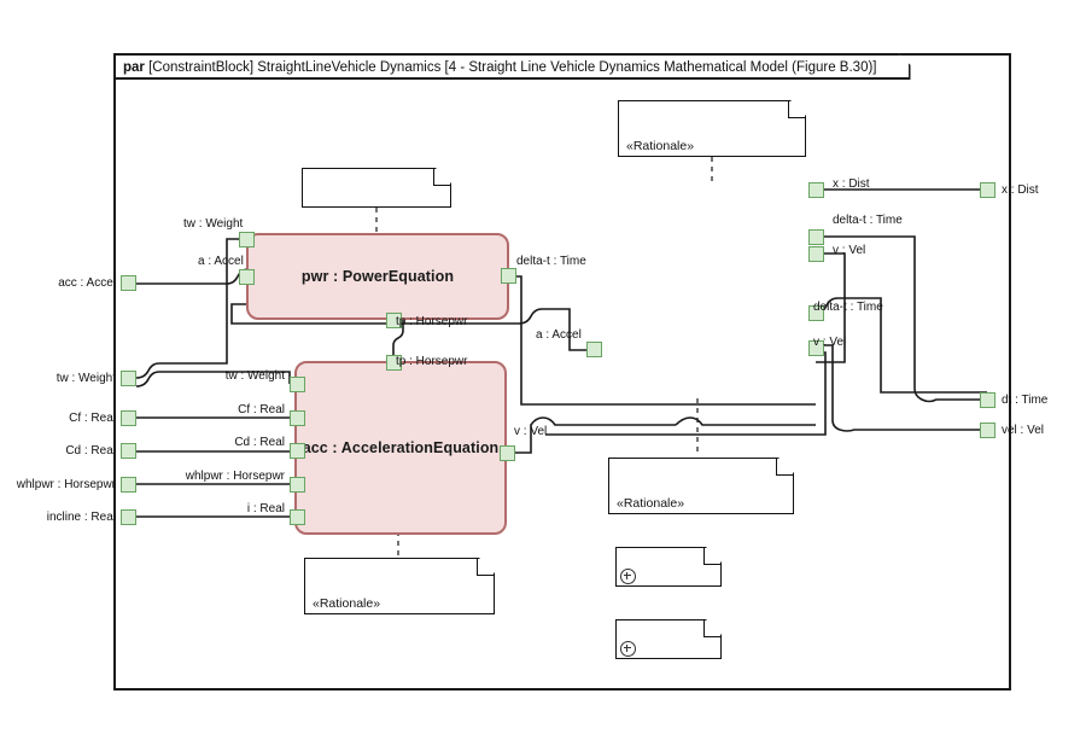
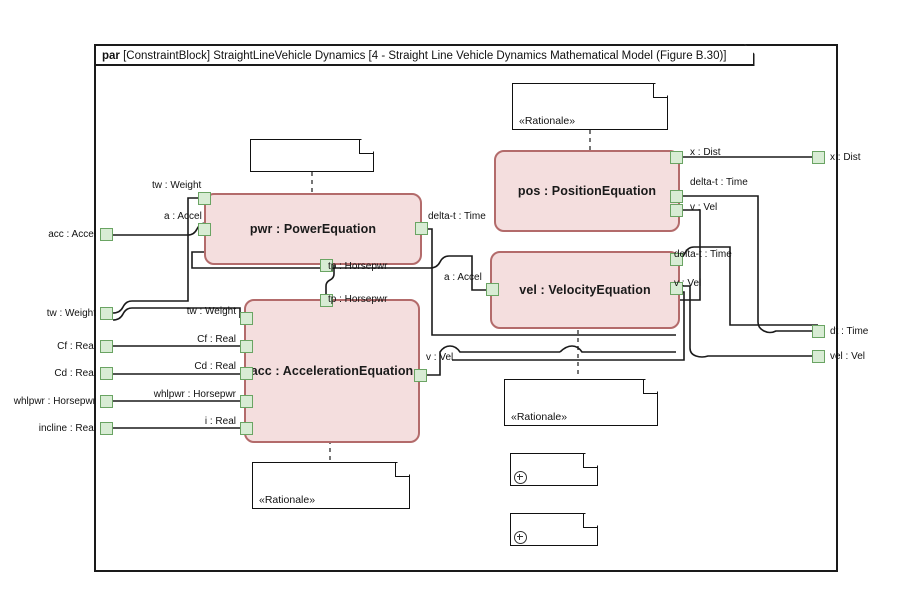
  par [ConstraintBlock] StraightLineVehicle Dynamics [4 - Straight Line Vehicle Dynamics Mathematical Model (Figure B.30)]
  pwr : PowerEquation
+ pos : PositionEquation
+ vel : VelocityEquation
  acc : AccelerationEquation
  acc : Accel
  tw : Weight
  Cf : Real
  Cd : Real
  whlpwr : Horsepwr
  incline : Real
  x : Dist
  dt : Time
  vel : Vel
  tw : Weight
  a : Accel
  delta-t : Time
  tp : Horsepwr
  tp : Horsepwr
  x : Dist
  delta-t : Time
  v : Vel
  a : Accel
  delta-t : Time
  v : Vel
  tw : Weight
  Cf : Real
  Cd : Real
  whlpwr : Horsepwr
  i : Real
  v : Vel
  «Rationale»
  «Rationale»
  «Rationale»
